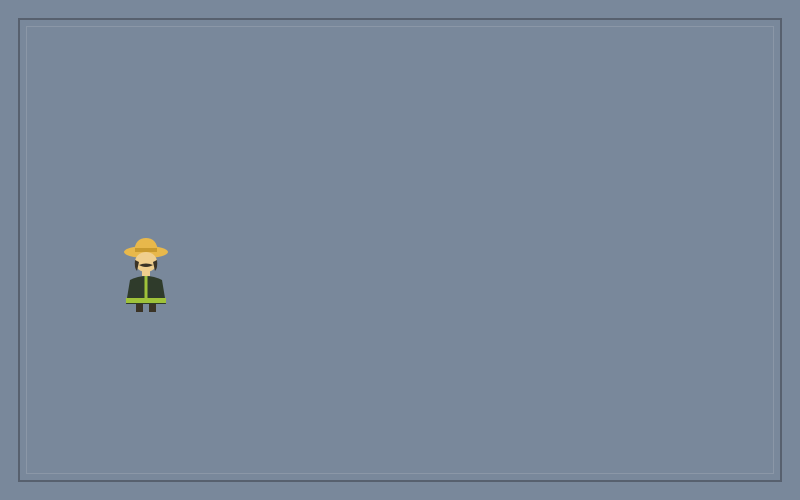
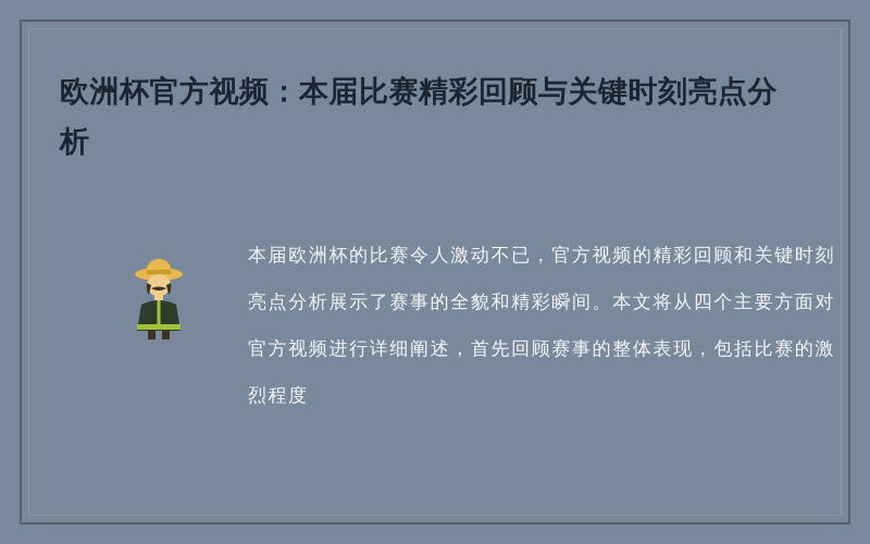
+ 欧洲杯官方视频：本届比赛精彩回顾与关键时刻亮点分析
+ 本届欧洲杯的比赛令人激动不已，官方视频的精彩回顾和关键时刻亮点分析展示了赛事的全貌和精彩瞬间。本文将从四个主要方面对官方视频进行详细阐述，首先回顾赛事的整体表现，包括比赛的激烈程度
